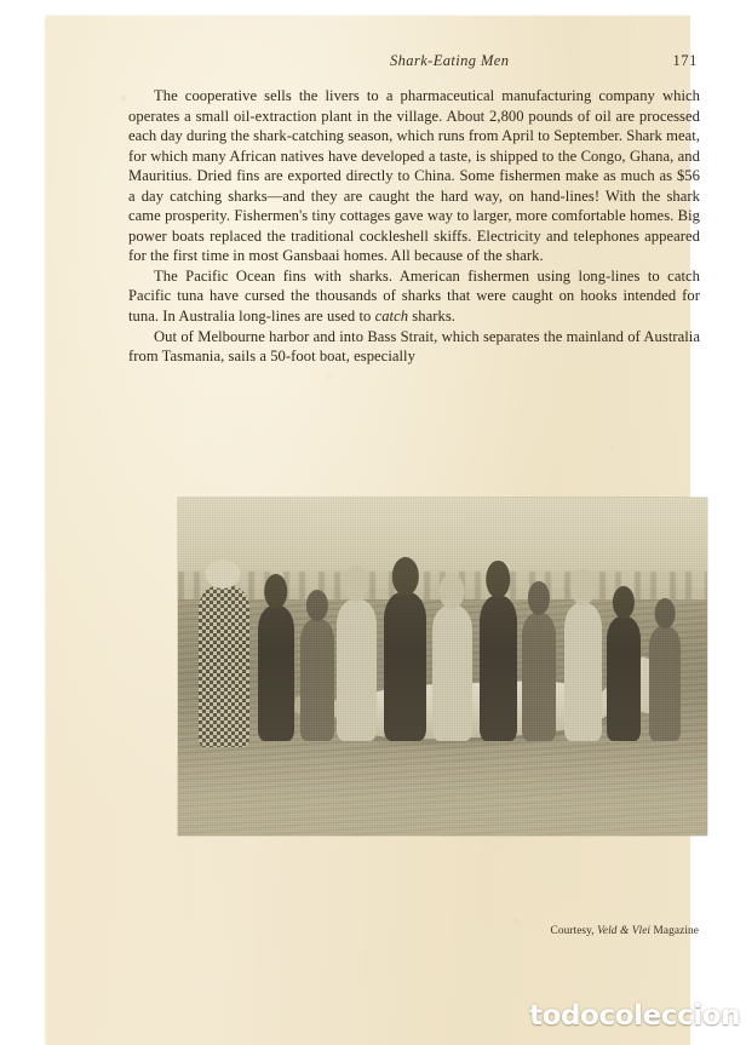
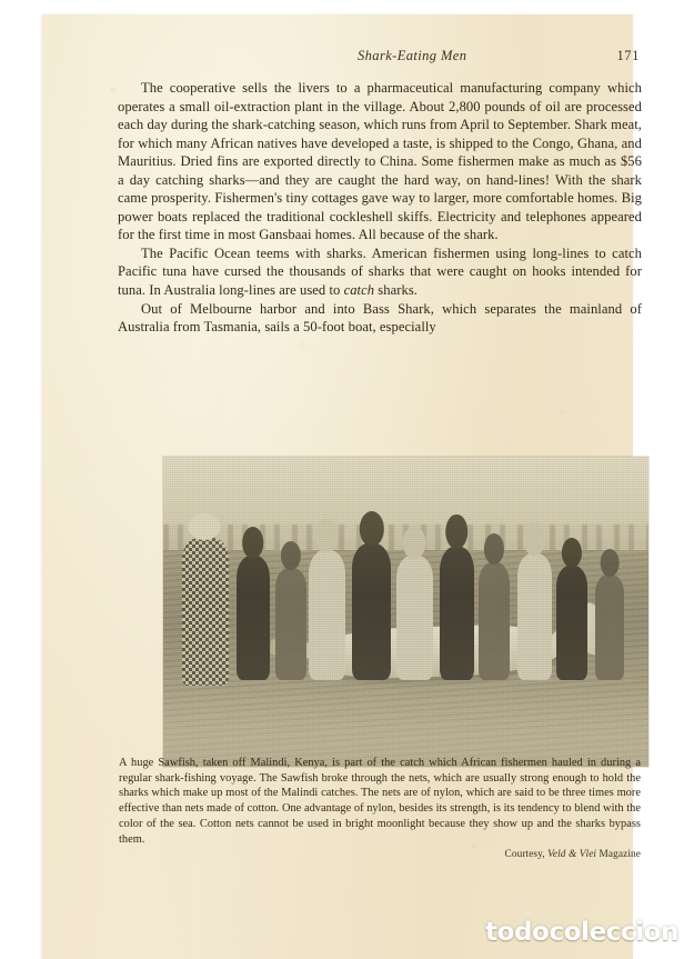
  Shark-Eating Men
  171
  The cooperative sells the livers to a pharmaceutical manufacturing company which operates a small oil-extraction plant in the village. About 2,800 pounds of oil are processed each day during the shark-catching season, which runs from April to September. Shark meat, for which many African natives have developed a taste, is shipped to the Congo, Ghana, and Mauritius. Dried fins are exported directly to China. Some fishermen make as much as $56 a day catching sharks—and they are caught the hard way, on hand-lines! With the shark came prosperity. Fishermen's tiny cottages gave way to larger, more comfortable homes. Big power boats replaced the traditional cockleshell skiffs. Electricity and telephones appeared for the first time in most Gansbaai homes. All because of the shark.
- The Pacific Ocean fins with sharks. American fishermen using long-lines to catch Pacific tuna have cursed the thousands of sharks that were caught on hooks intended for tuna. In Australia long-lines are used to catch sharks.
+ The Pacific Ocean teems with sharks. American fishermen using long-lines to catch Pacific tuna have cursed the thousands of sharks that were caught on hooks intended for tuna. In Australia long-lines are used to catch sharks.
- Out of Melbourne harbor and into Bass Strait, which separates the mainland of Australia from Tasmania, sails a 50-foot boat, especially
+ Out of Melbourne harbor and into Bass Shark, which separates the mainland of Australia from Tasmania, sails a 50-foot boat, especially
+ A huge Sawfish, taken off Malindi, Kenya, is part of the catch which African fishermen hauled in during a regular shark-fishing voyage. The Sawfish broke through the nets, which are usually strong enough to hold the sharks which make up most of the Malindi catches. The nets are of nylon, which are said to be three times more effective than nets made of cotton. One advantage of nylon, besides its strength, is its tendency to blend with the color of the sea. Cotton nets cannot be used in bright moonlight because they show up and the sharks bypass them.
  Courtesy, Veld & Vlei Magazine
  todocoleccion
